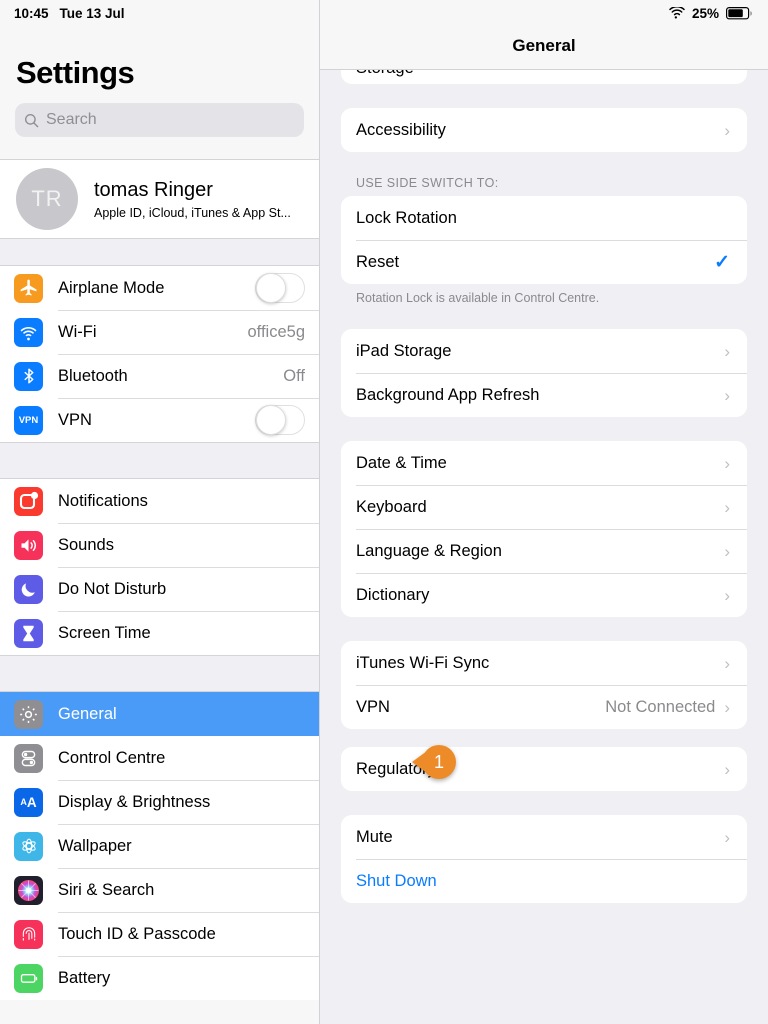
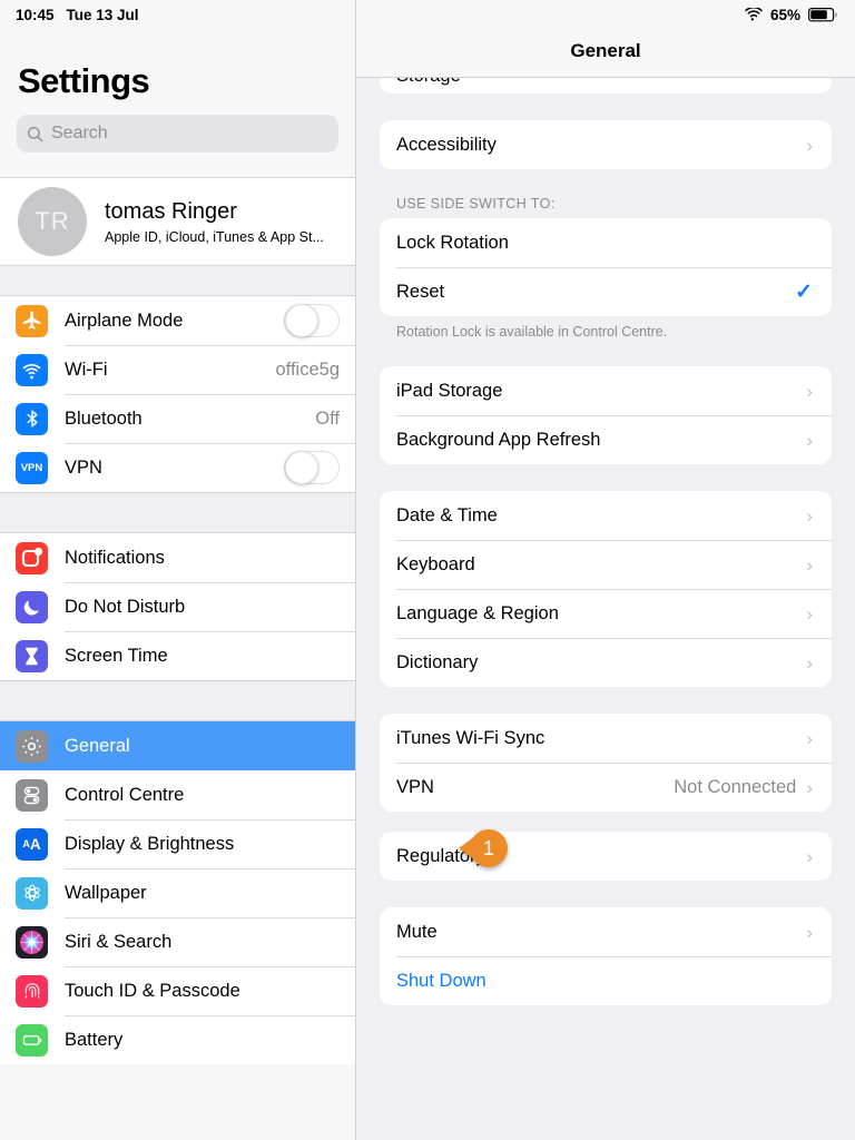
  10:45
  Tue 13 Jul
  Settings
  Search
  TR
  tomas Ringer
  Apple ID, iCloud, iTunes & App St...
  Airplane Mode
  Wi-Fi
  office5g
  Bluetooth
  Off
  VPN
  VPN
  Notifications
- Sounds
  Do Not Disturb
  Screen Time
  General
  Control Centre
  A
  A
  Display & Brightness
  Wallpaper
  Siri & Search
  Touch ID & Passcode
  Battery
- 25%
+ 65%
  General
  Accessibility
  ›
  USE SIDE SWITCH TO:
  Lock Rotation
  Reset
  ✓
  Rotation Lock is available in Control Centre.
  iPad Storage
  ›
  Background App Refresh
  ›
  Date & Time
  ›
  Keyboard
  ›
  Language & Region
  ›
  Dictionary
  ›
  iTunes Wi-Fi Sync
  ›
  VPN
  Not Connected
  ›
  Regulato
  ›
  Mute
  ›
  Shut Down
  1
